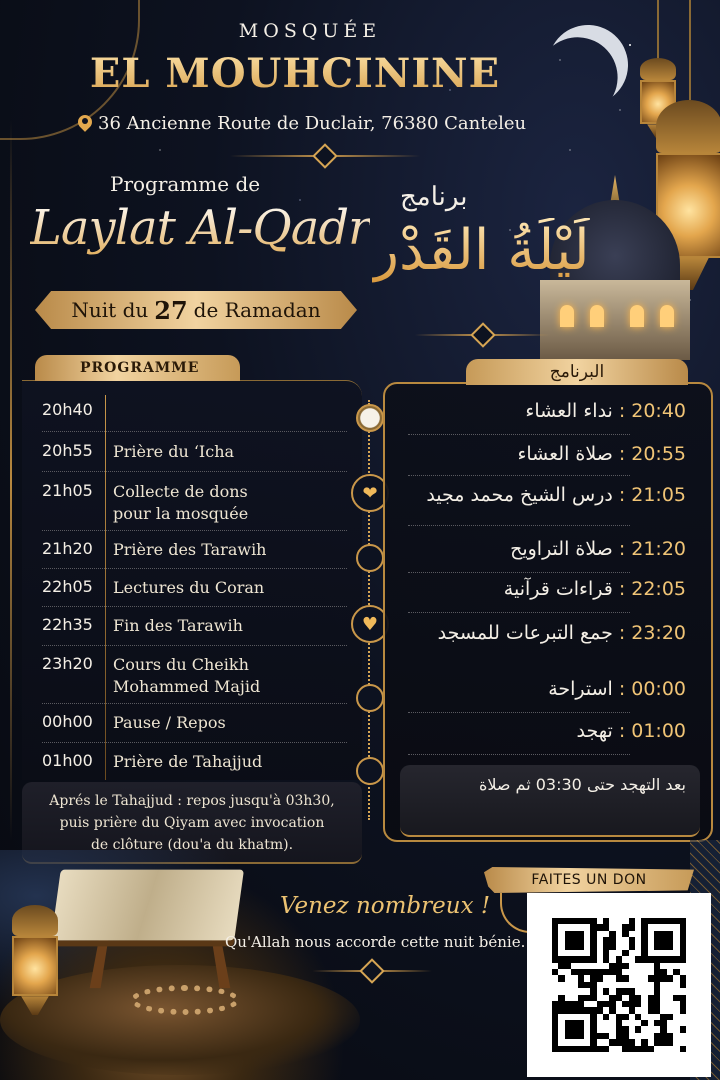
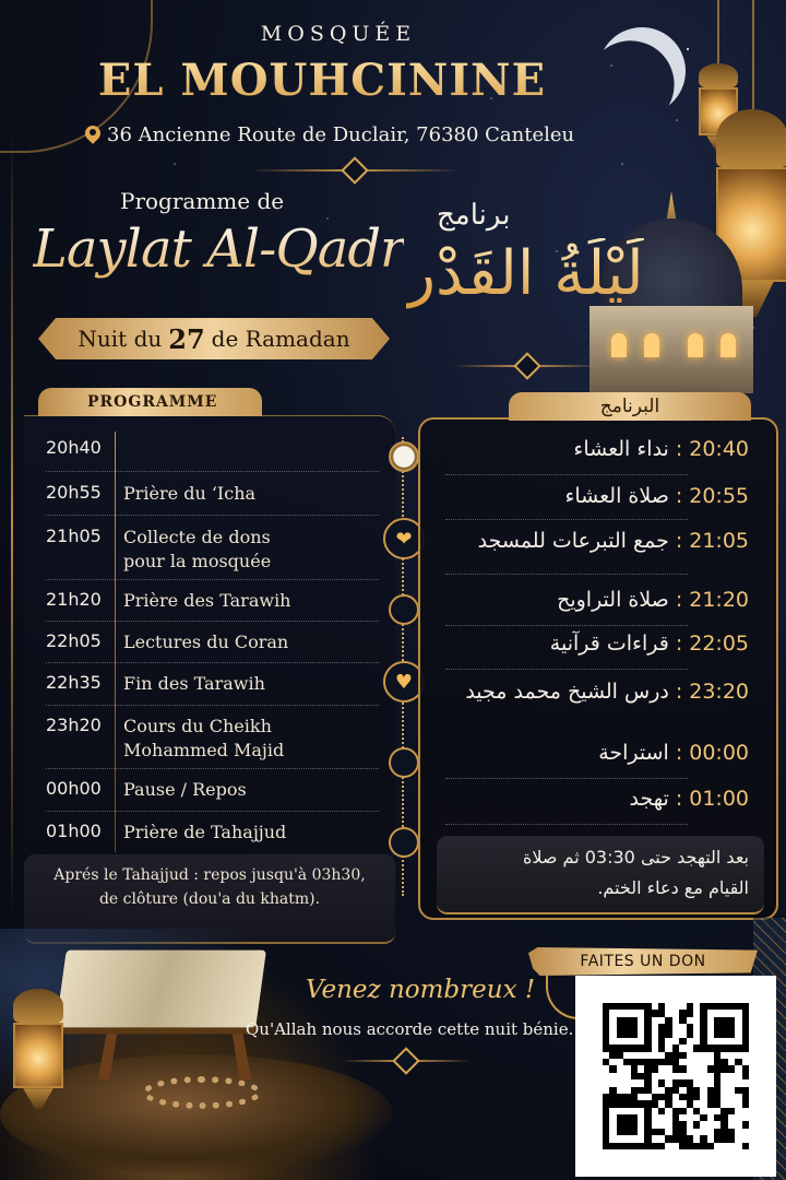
  MOSQUÉE
  EL MOUHCININE
  36 Ancienne Route de Duclair, 76380 Canteleu
  Programme de
  Laylat Al-Qadr
  Nuit du
  27
  de Ramadan
  برنامج
  لَيْلَةُ القَدْر
  PROGRAMME
  20h40
  20h55
  Prière du ‘Icha
  21h05
  Collecte de dons
  pour la mosquée
  21h20
  Prière des Tarawih
  22h05
  Lectures du Coran
  22h35
  Fin des Tarawih
  23h20
  Cours du Cheikh
  Mohammed Majid
  00h00
  Pause / Repos
  01h00
  Prière de Tahajjud
  Aprés le Tahajjud : repos jusqu'à 03h30,
- puis prière du Qiyam avec invocation
  de clôture (dou'a du khatm).
  ❤
  ♥
  البرنامج
  20:40
  :
  نداء العشاء
  20:55
  :
  صلاة العشاء
  21:05
  :
- درس الشيخ محمد مجيد
+ جمع التبرعات للمسجد
  21:20
  :
  صلاة التراويح
  22:05
  :
  قراءات قرآنية
  23:20
  :
- جمع التبرعات للمسجد
+ درس الشيخ محمد مجيد
  00:00
  :
  استراحة
  01:00
  :
  تهجد
  بعد التهجد حتى 03:30 ثم صلاة
+ القيام مع دعاء الختم.
  Venez nombreux !
  Qu'Allah nous accorde cette nuit bénie.
  FAITES UN DON
